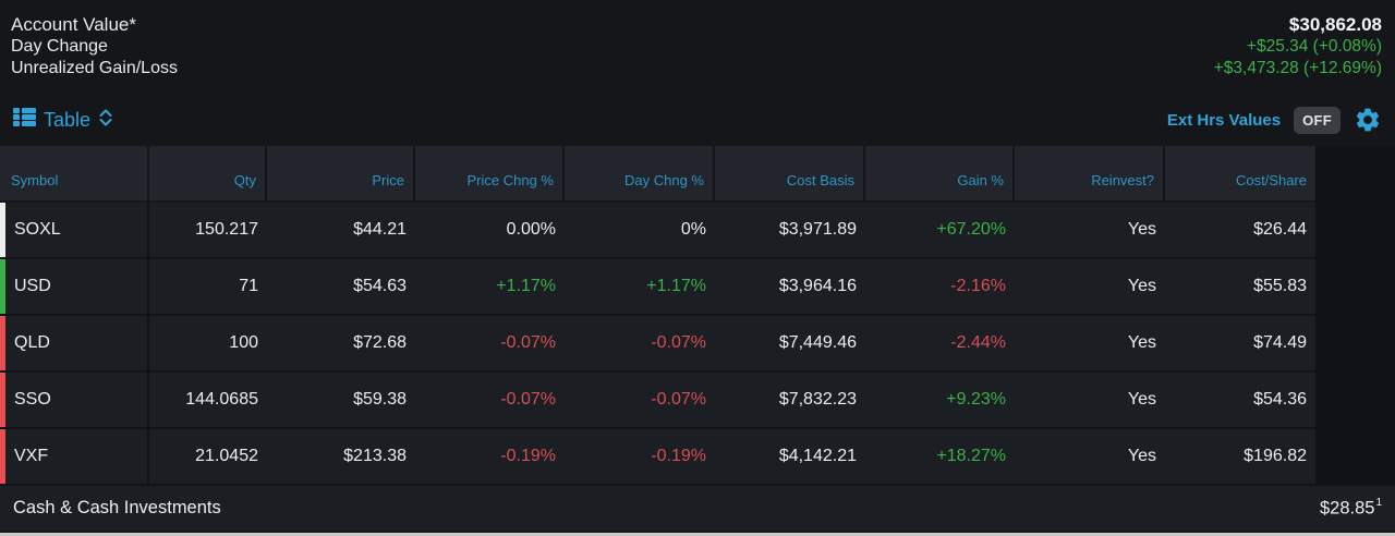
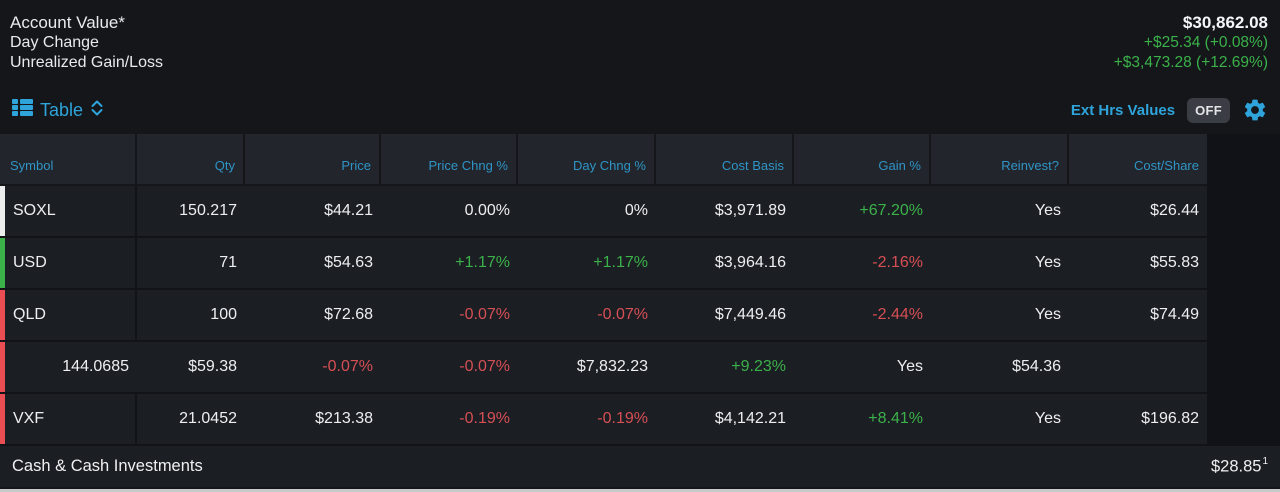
  Account Value*
  Day Change
  Unrealized Gain/Loss
  $30,862.08
  +$25.34 (+0.08%)
  +$3,473.28 (+12.69%)
  Table
  Ext Hrs Values
  OFF
  Symbol
  Qty
  Price
  Price Chng %
  Day Chng %
  Cost Basis
  Gain %
  Reinvest?
  Cost/Share
  SOXL
  150.217
  $44.21
  0.00%
  0%
  $3,971.89
  +67.20%
  Yes
  $26.44
  USD
  71
  $54.63
  +1.17%
  +1.17%
  $3,964.16
  -2.16%
  Yes
  $55.83
  QLD
  100
  $72.68
  -0.07%
  -0.07%
  $7,449.46
  -2.44%
  Yes
  $74.49
- SSO
  144.0685
  $59.38
  -0.07%
  -0.07%
  $7,832.23
  +9.23%
  Yes
  $54.36
  VXF
  21.0452
  $213.38
  -0.19%
  -0.19%
  $4,142.21
- +18.27%
+ +8.41%
  Yes
  $196.82
  Cash & Cash Investments
  $28.851
